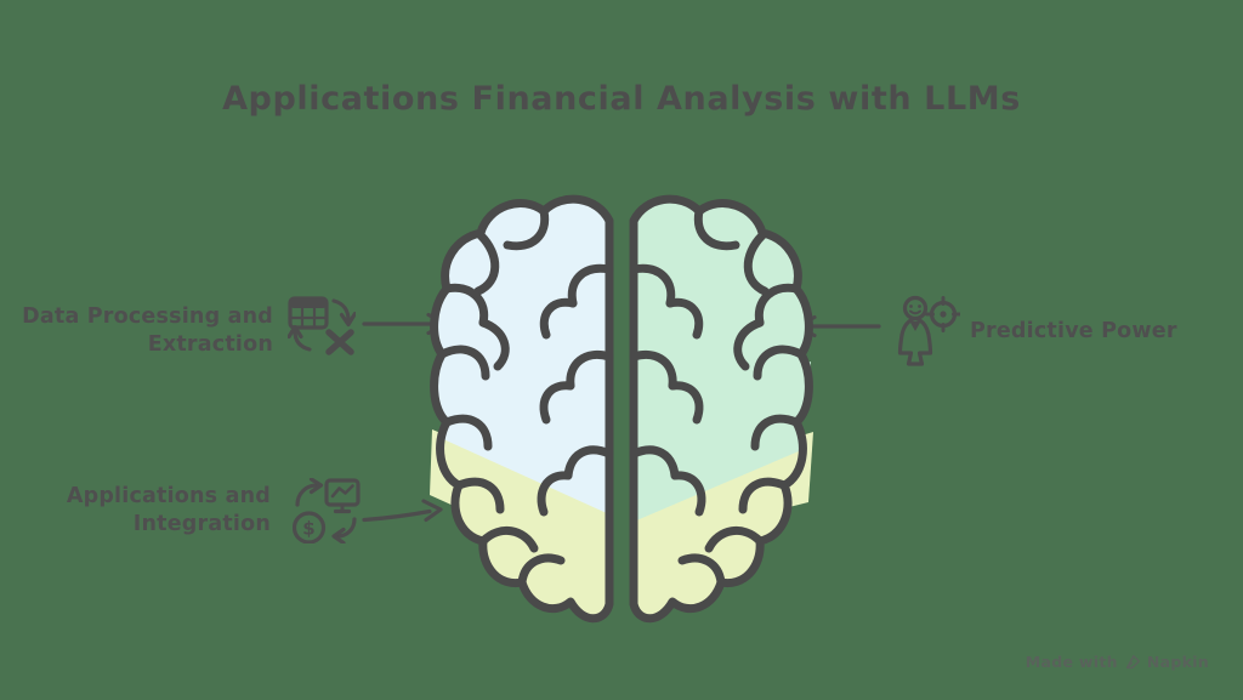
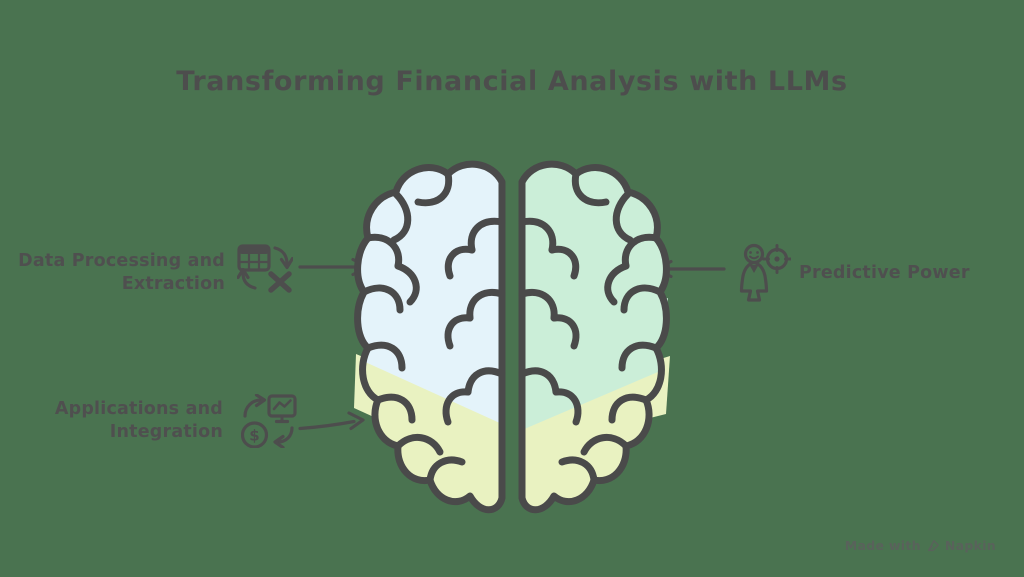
- Applications Financial Analysis with LLMs
+ Transforming Financial Analysis with LLMs
  Data Processing and
  Extraction
  Applications and
  Integration
  $
  Predictive Power
